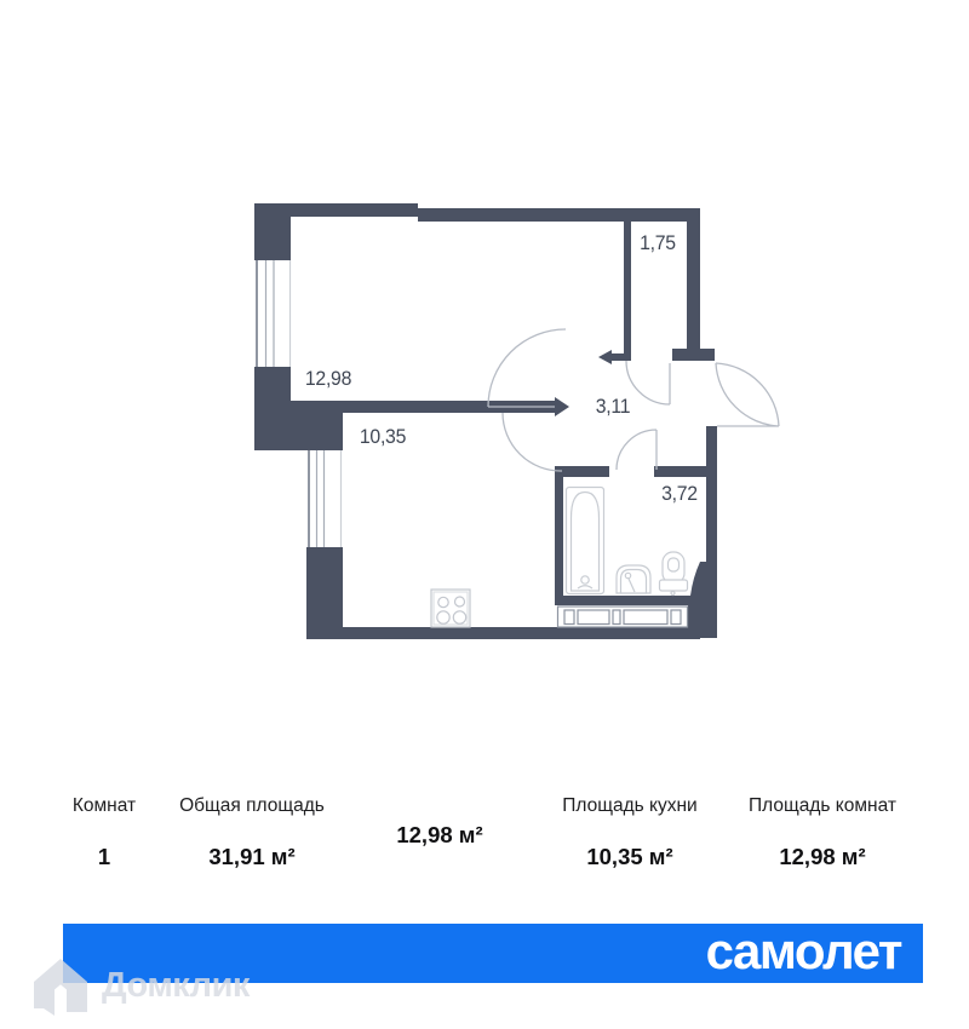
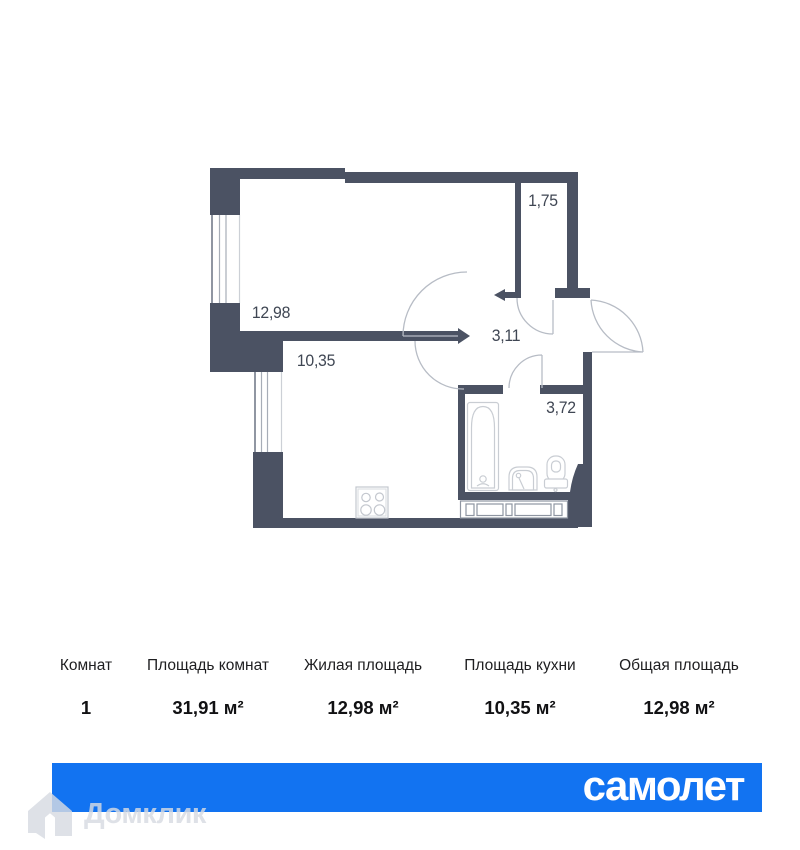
  12,98
  10,35
  3,11
  1,75
  3,72
  Комнат
  1
- Общая площадь
+ Площадь комнат
  31,91 м²
+ Жилая площадь
  12,98 м²
  Площадь кухни
  10,35 м²
- Площадь комнат
+ Общая площадь
  12,98 м²
  самолет
  Домклик
